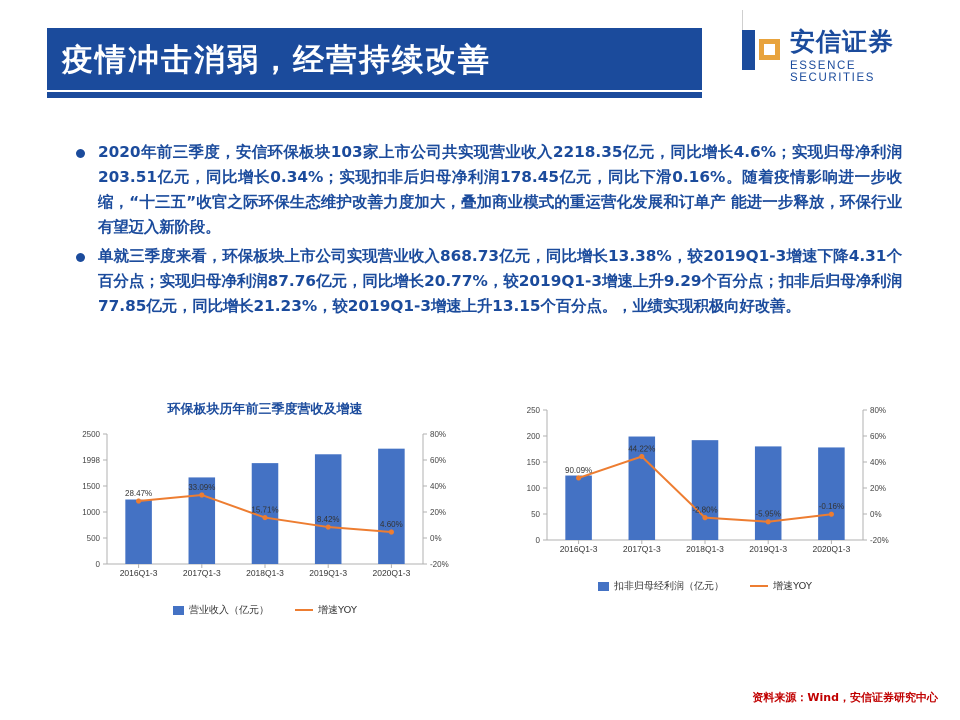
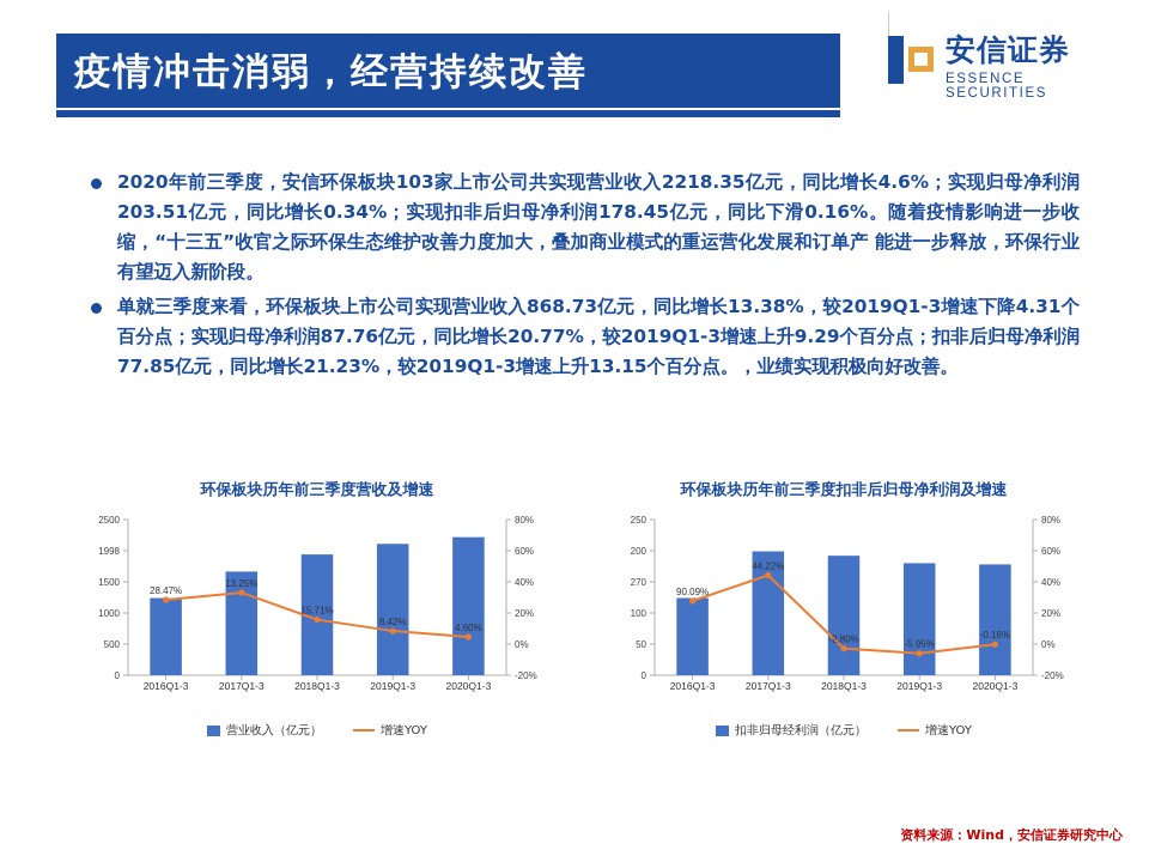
  疫情冲击消弱，经营持续改善
  安信证券
  ESSENCE SECURITIES
  2020年前三季度，安信环保板块103家上市公司共实现营业收入2218.35亿元，同比增长4.6%；实现归母净利润203.51亿元，同比增长0.34%；实现扣非后归母净利润178.45亿元，同比下滑0.16%。随着疫情影响进一步收缩，“十三五”收官之际环保生态维护改善力度加大，叠加商业模式的重运营化发展和订单产 能进一步释放，环保行业有望迈入新阶段。
  单就三季度来看，环保板块上市公司实现营业收入868.73亿元，同比增长13.38%，较2019Q1-3增速下降4.31个百分点；实现归母净利润87.76亿元，同比增长20.77%，较2019Q1-3增速上升9.29个百分点；扣非后归母净利润77.85亿元，同比增长21.23%，较2019Q1-3增速上升13.15个百分点。，业绩实现积极向好改善。
  环保板块历年前三季度营收及增速
  0
  -20%
  500
  0%
  1000
  20%
  1500
  40%
  1998
  60%
  2500
  80%
  2016Q1-3
  2017Q1-3
  2018Q1-3
  2019Q1-3
  2020Q1-3
  28.47%
- 33.09%
+ 13.25%
  15.71%
  8.42%
  4.60%
  营业收入（亿元）
  增速YOY
+ 环保板块历年前三季度扣非后归母净利润及增速
  0
  -20%
  50
  0%
  100
  20%
- 150
+ 270
  40%
  200
  60%
  250
  80%
  2016Q1-3
  2017Q1-3
  2018Q1-3
  2019Q1-3
  2020Q1-3
  90.09%
  44.22%
  -2.80%
  -5.95%
  -0.16%
  扣非归母经利润（亿元）
  增速YOY
  资料来源：Wind，安信证券研究中心
